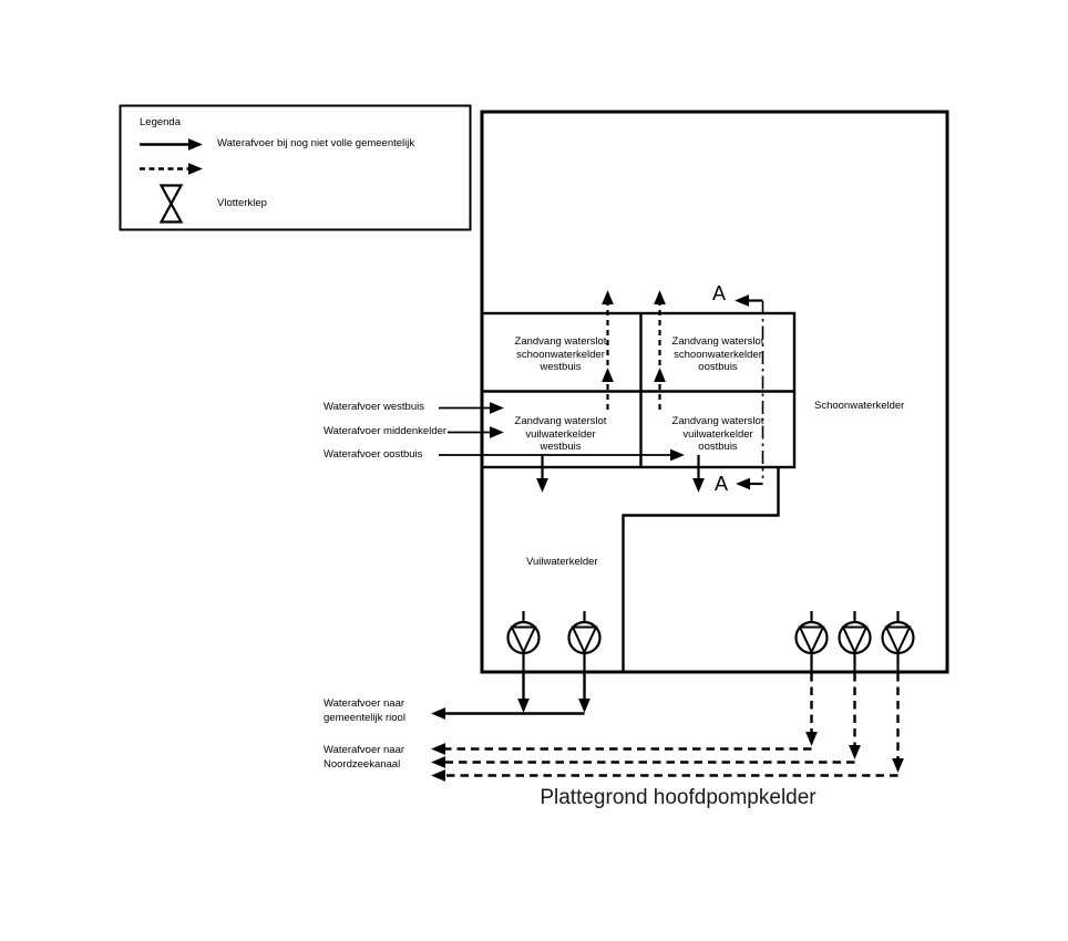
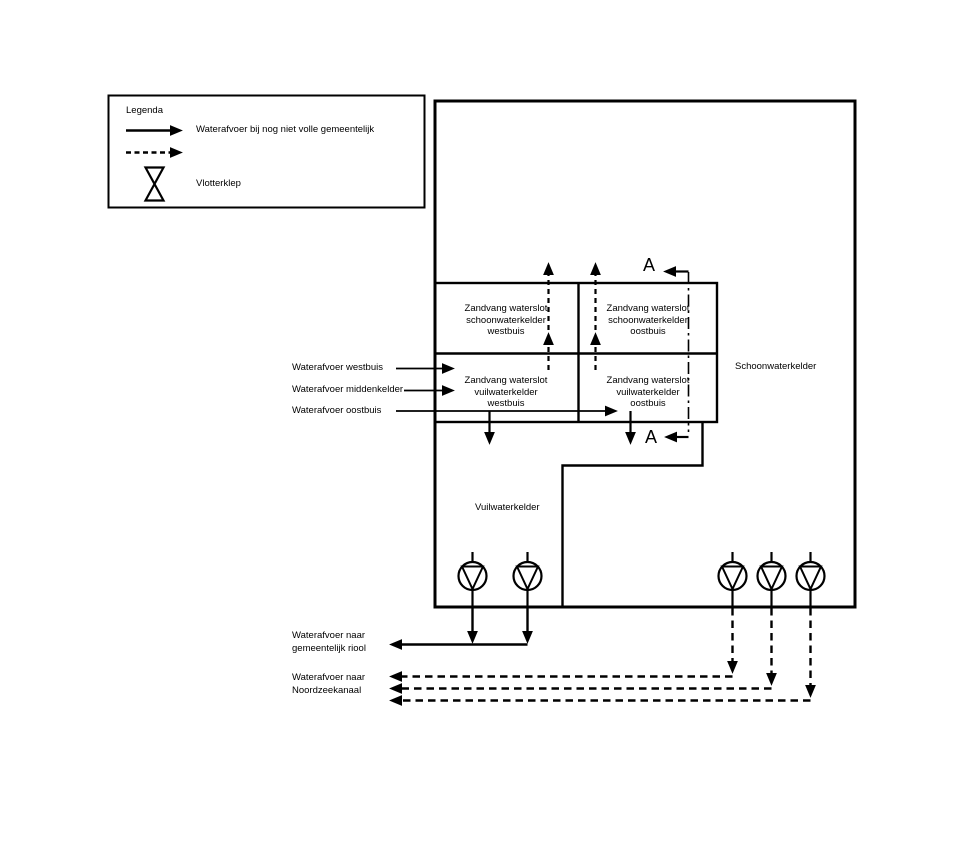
  Legenda
  Waterafvoer bij nog niet volle gemeentelijk
  Vlotterklep
  Zandvang waterslot
  schoonwaterkelder
  westbuis
  Zandvang waterslot
  schoonwaterkelder
  oostbuis
  Zandvang waterslot
  vuilwaterkelder
  westbuis
  Zandvang waterslot
  vuilwaterkelder
  oostbuis
  Schoonwaterkelder
  Vuilwaterkelder
  Waterafvoer westbuis
  Waterafvoer middenkelder
  Waterafvoer oostbuis
  Waterafvoer naar
  gemeentelijk riool
  Waterafvoer naar
  Noordzeekanaal
  A
  A
- Plattegrond hoofdpompkelder
